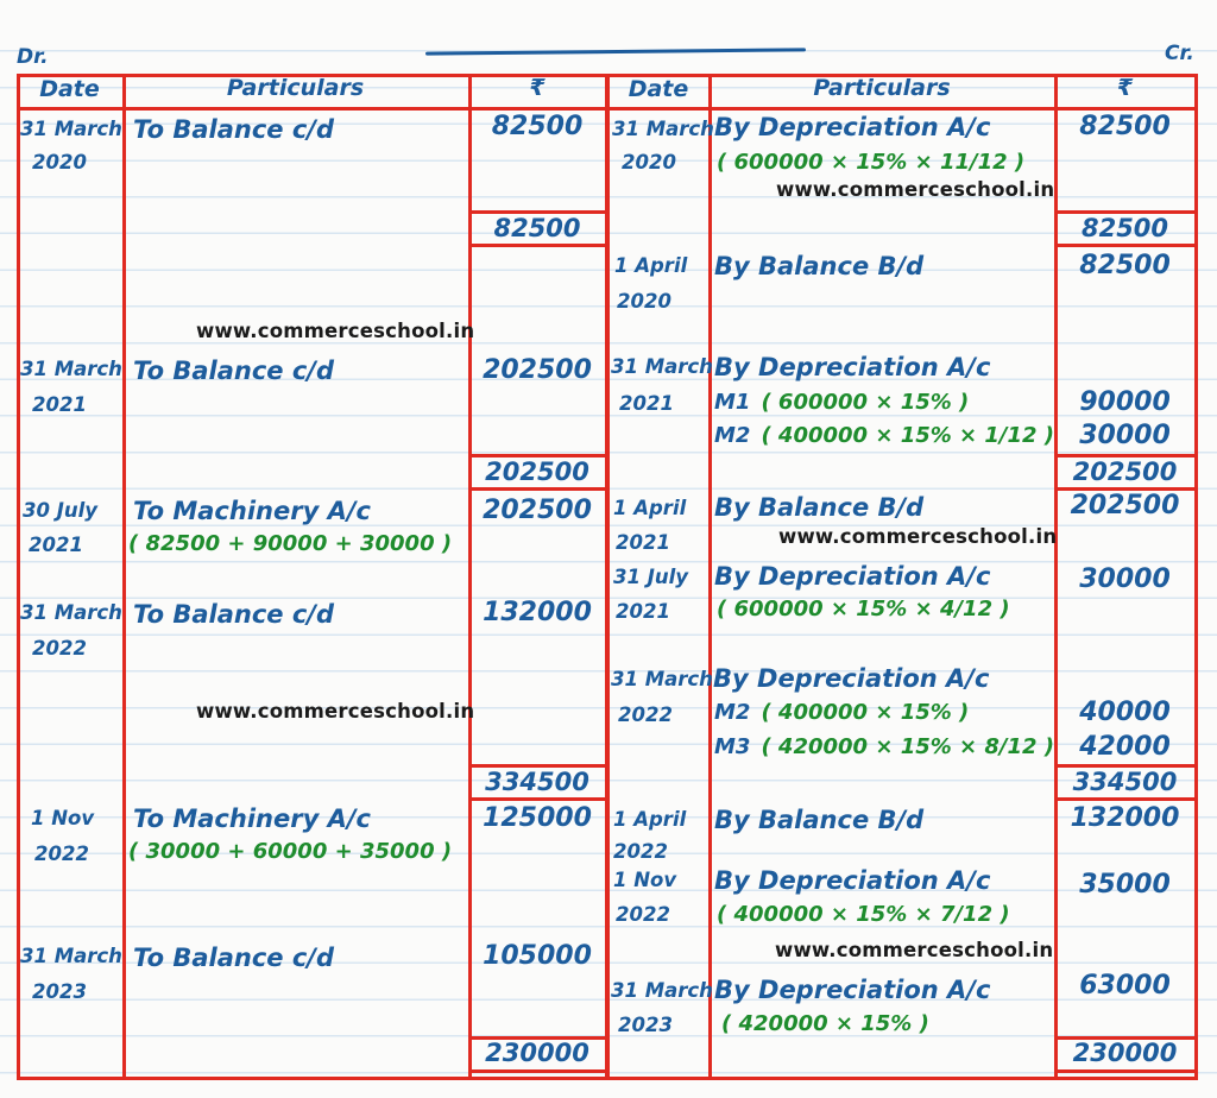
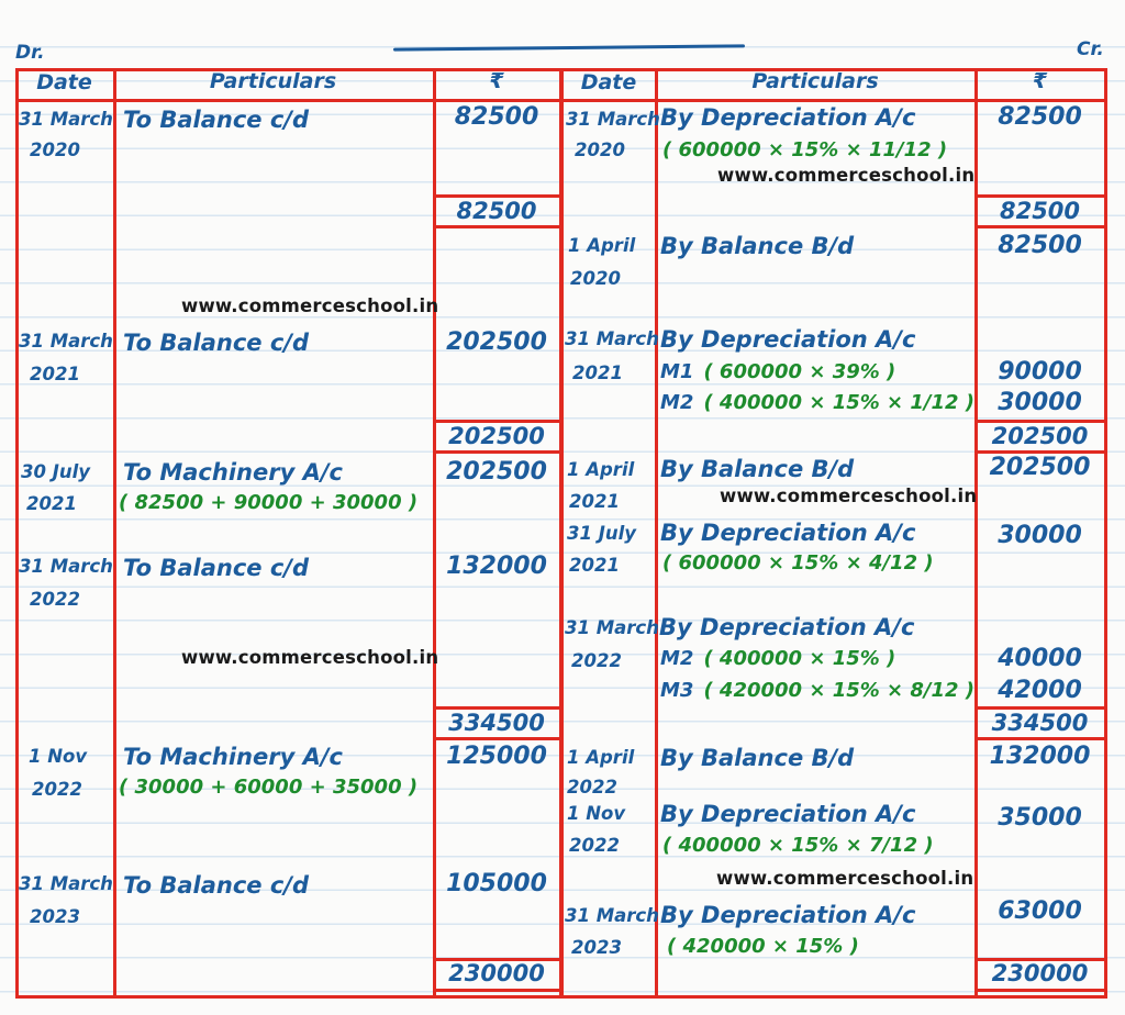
  Dr.
  Cr.
  Date
  Particulars
  ₹
  Date
  Particulars
  ₹
  31 March
  2020
  To Balance c/d
  82500
  82500
  www.commerceschool.in
  31 March
  2021
  To Balance c/d
  202500
  202500
  30 July
  2021
  To Machinery A/c
  ( 82500 + 90000 + 30000 )
  202500
  31 March
  2022
  To Balance c/d
  132000
  www.commerceschool.in
  334500
  1 Nov
  2022
  To Machinery A/c
  ( 30000 + 60000 + 35000 )
  125000
  31 March
  2023
  To Balance c/d
  105000
  230000
  31 March
  2020
  By Depreciation A/c
  ( 600000 × 15% × 11/12 )
  www.commerceschool.in
  82500
  82500
  1 April
  2020
  By Balance B/d
  82500
  31 March
  2021
  By Depreciation A/c
  M1
- ( 600000 × 15% )
+ ( 600000 × 39% )
  M2
  ( 400000 × 15% × 1/12 )
  90000
  30000
  202500
  1 April
  2021
  By Balance B/d
  www.commerceschool.in
  202500
  31 July
  2021
  By Depreciation A/c
  ( 600000 × 15% × 4/12 )
  30000
  31 March
  2022
  By Depreciation A/c
  M2
  ( 400000 × 15% )
  M3
  ( 420000 × 15% × 8/12 )
  40000
  42000
  334500
  1 April
  2022
  By Balance B/d
  132000
  1 Nov
  2022
  By Depreciation A/c
  ( 400000 × 15% × 7/12 )
  www.commerceschool.in
  35000
  31 March
  2023
  By Depreciation A/c
  ( 420000 × 15% )
  63000
  230000
